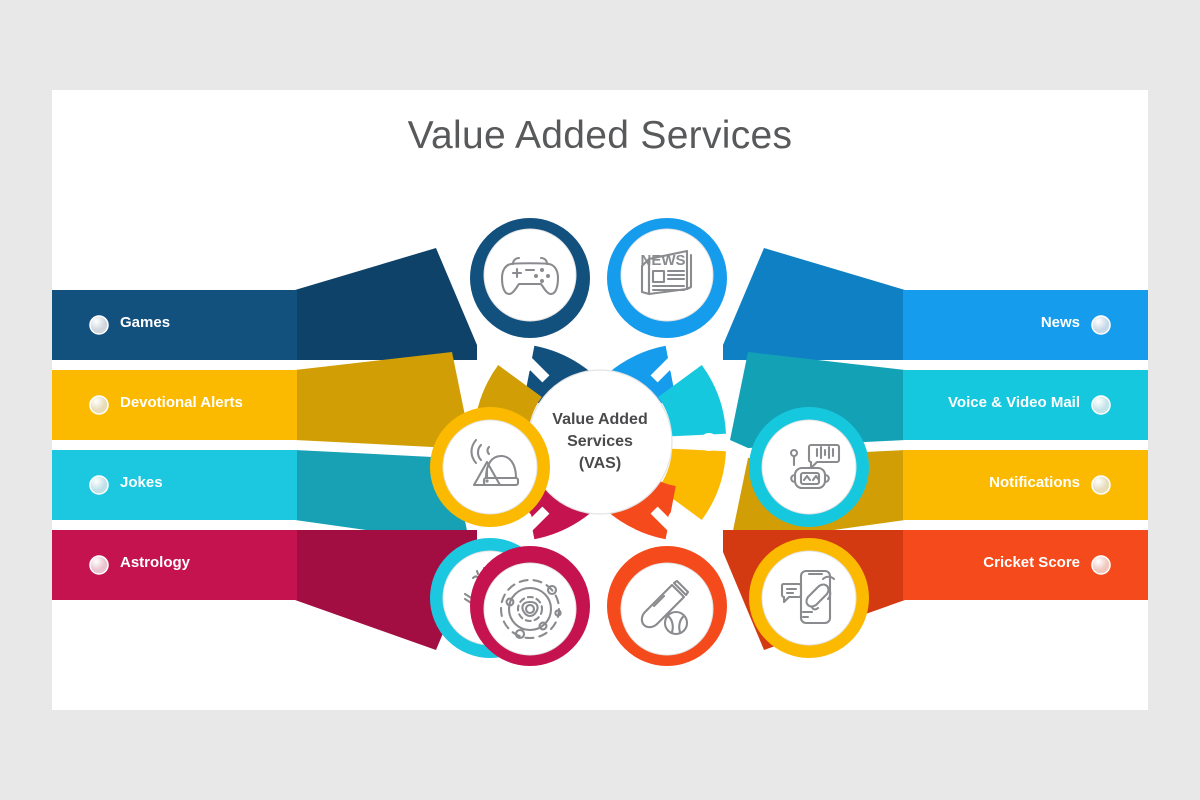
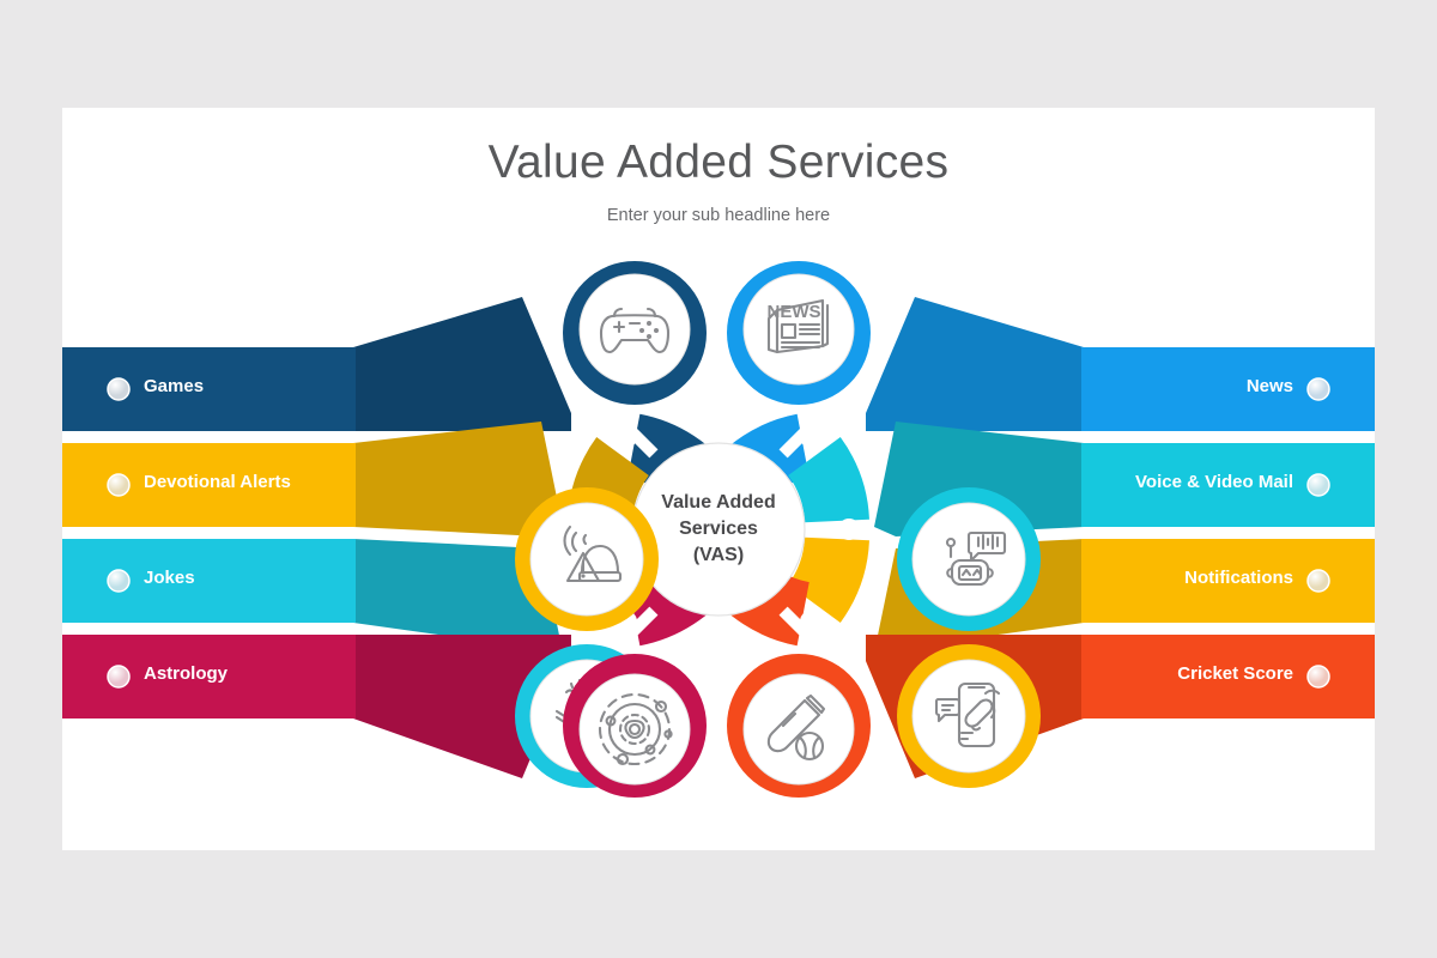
  Value Added Services
+ Enter your sub headline here
  NEWS
  Games
  Devotional Alerts
  Jokes
  Astrology
  News
  Voice & Video Mail
  Notifications
  Cricket Score
  Value Added
  Services
  (VAS)
